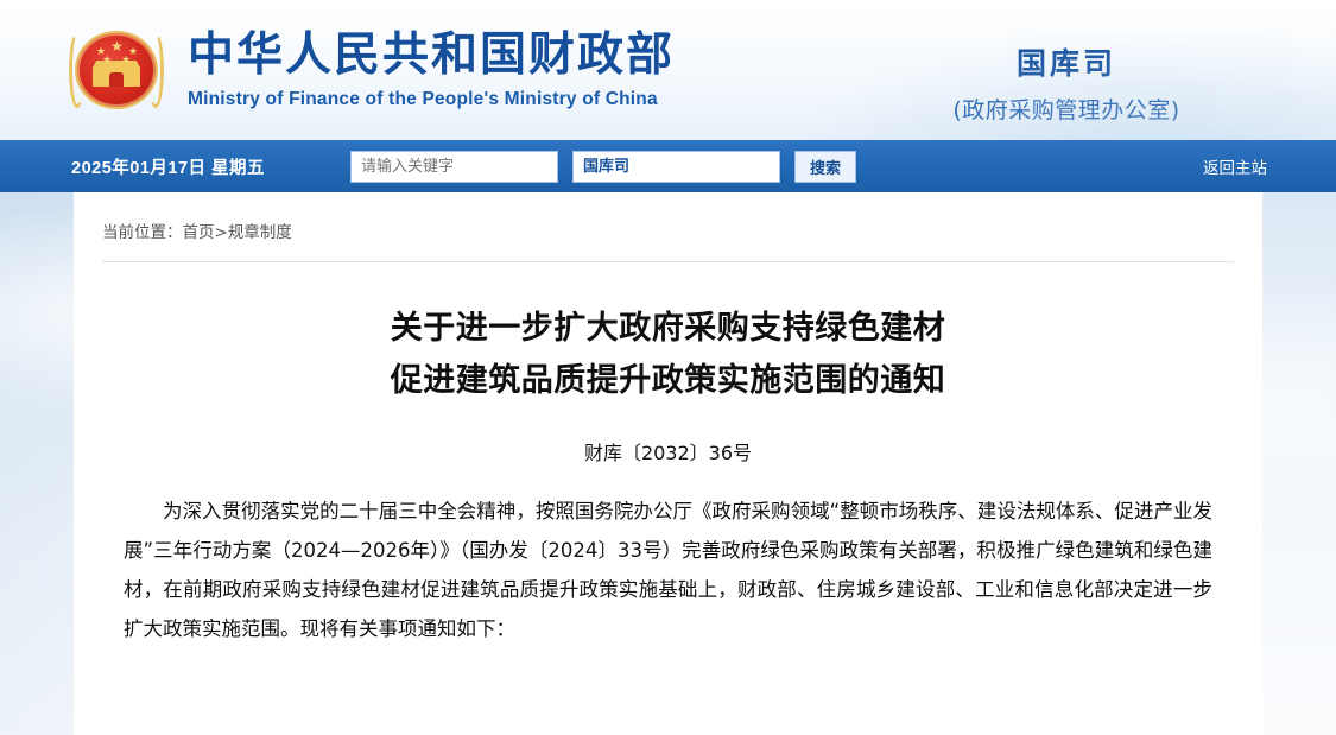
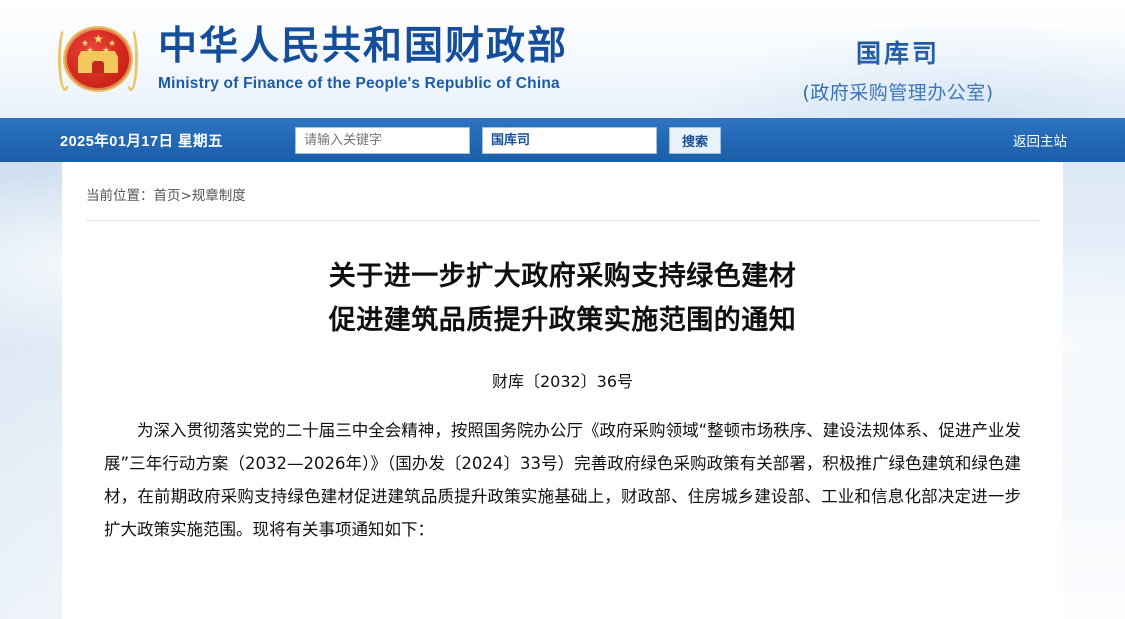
  ★
  ★
  ★
  ★
  ★
  中华人民共和国财政部
- Ministry of Finance of the People's Ministry of China
+ Ministry of Finance of the People's Republic of China
  2025年01月17日 星期五
  请输入关键字
  国库司
  搜索
  返回主站
  当前位置：首页>规章制度
  关于进一步扩大政府采购支持绿色建材
  促进建筑品质提升政策实施范围的通知
  财库〔2032〕36号
- 为深入贯彻落实党的二十届三中全会精神，按照国务院办公厅《政府采购领域“整顿市场秩序、建设法规体系、促进产业发展”三年行动方案（2024—2026年）》（国办发〔2024〕33号）完善政府绿色采购政策有关部署，积极推广绿色建筑和绿色建材，在前期政府采购支持绿色建材促进建筑品质提升政策实施基础上，财政部、住房城乡建设部、工业和信息化部决定进一步扩大政策实施范围。现将有关事项通知如下：
+ 为深入贯彻落实党的二十届三中全会精神，按照国务院办公厅《政府采购领域“整顿市场秩序、建设法规体系、促进产业发展”三年行动方案（2032—2026年）》（国办发〔2024〕33号）完善政府绿色采购政策有关部署，积极推广绿色建筑和绿色建材，在前期政府采购支持绿色建材促进建筑品质提升政策实施基础上，财政部、住房城乡建设部、工业和信息化部决定进一步扩大政策实施范围。现将有关事项通知如下：
